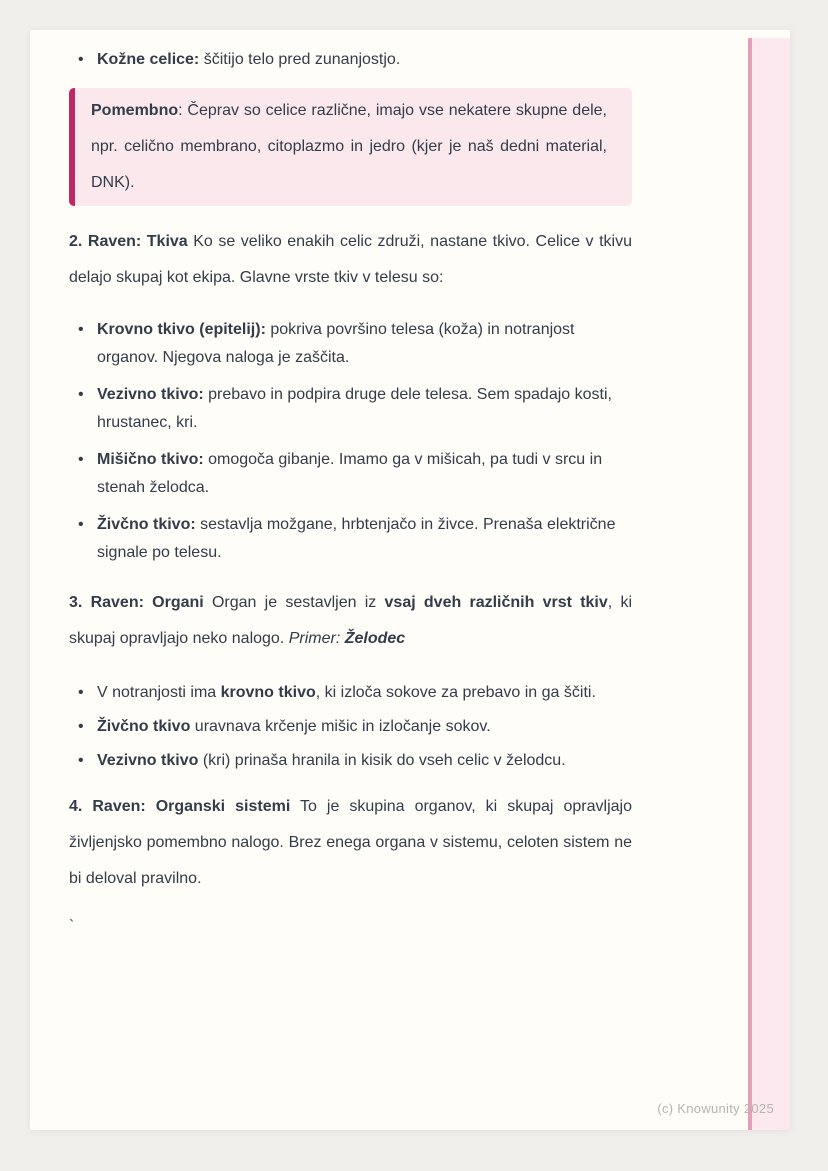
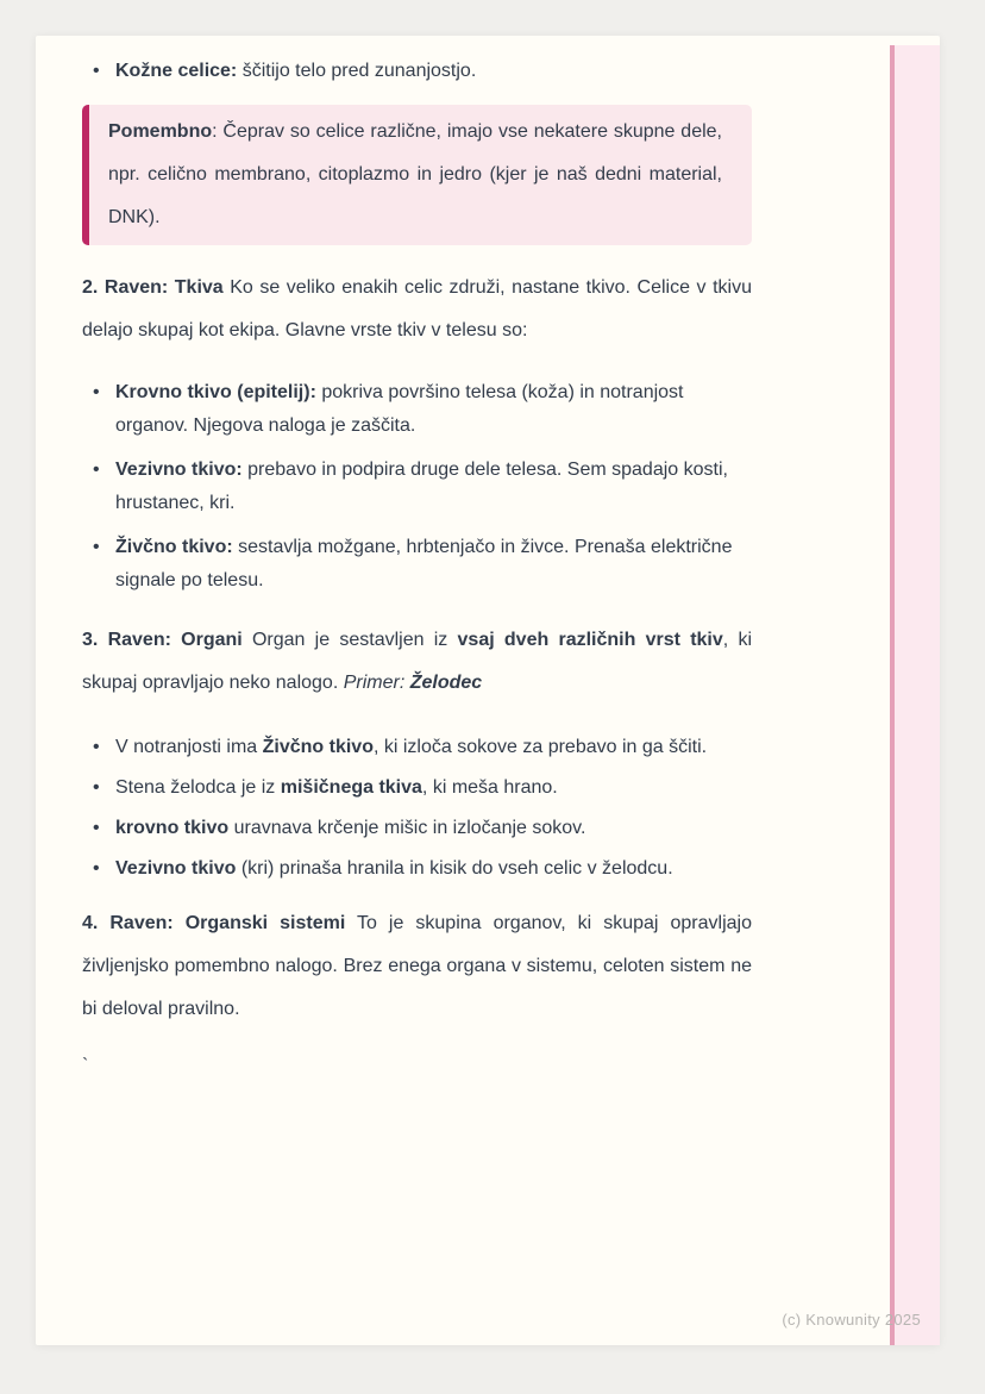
  Kožne celice: ščitijo telo pred zunanjostjo.
  Pomembno: Čeprav so celice različne, imajo vse nekatere skupne dele, npr. celično membrano, citoplazmo in jedro (kjer je naš dedni material, DNK).
  2. Raven: Tkiva Ko se veliko enakih celic združi, nastane tkivo. Celice v tkivu delajo skupaj kot ekipa. Glavne vrste tkiv v telesu so:
  Krovno tkivo (epitelij): pokriva površino telesa (koža) in notranjost organov. Njegova naloga je zaščita.
  Vezivno tkivo: prebavo in podpira druge dele telesa. Sem spadajo kosti, hrustanec, kri.
- Mišično tkivo: omogoča gibanje. Imamo ga v mišicah, pa tudi v srcu in stenah želodca.
  Živčno tkivo: sestavlja možgane, hrbtenjačo in živce. Prenaša električne signale po telesu.
  3. Raven: Organi Organ je sestavljen iz vsaj dveh različnih vrst tkiv, ki skupaj opravljajo neko nalogo. Primer: Želodec
- V notranjosti ima krovno tkivo, ki izloča sokove za prebavo in ga ščiti.
+ V notranjosti ima Živčno tkivo, ki izloča sokove za prebavo in ga ščiti.
+ Stena želodca je iz mišičnega tkiva, ki meša hrano.
- Živčno tkivo uravnava krčenje mišic in izločanje sokov.
+ krovno tkivo uravnava krčenje mišic in izločanje sokov.
  Vezivno tkivo (kri) prinaša hranila in kisik do vseh celic v želodcu.
  4. Raven: Organski sistemi To je skupina organov, ki skupaj opravljajo življenjsko pomembno nalogo. Brez enega organa v sistemu, celoten sistem ne bi deloval pravilno.
  `
  (c) Knowunity 2025
